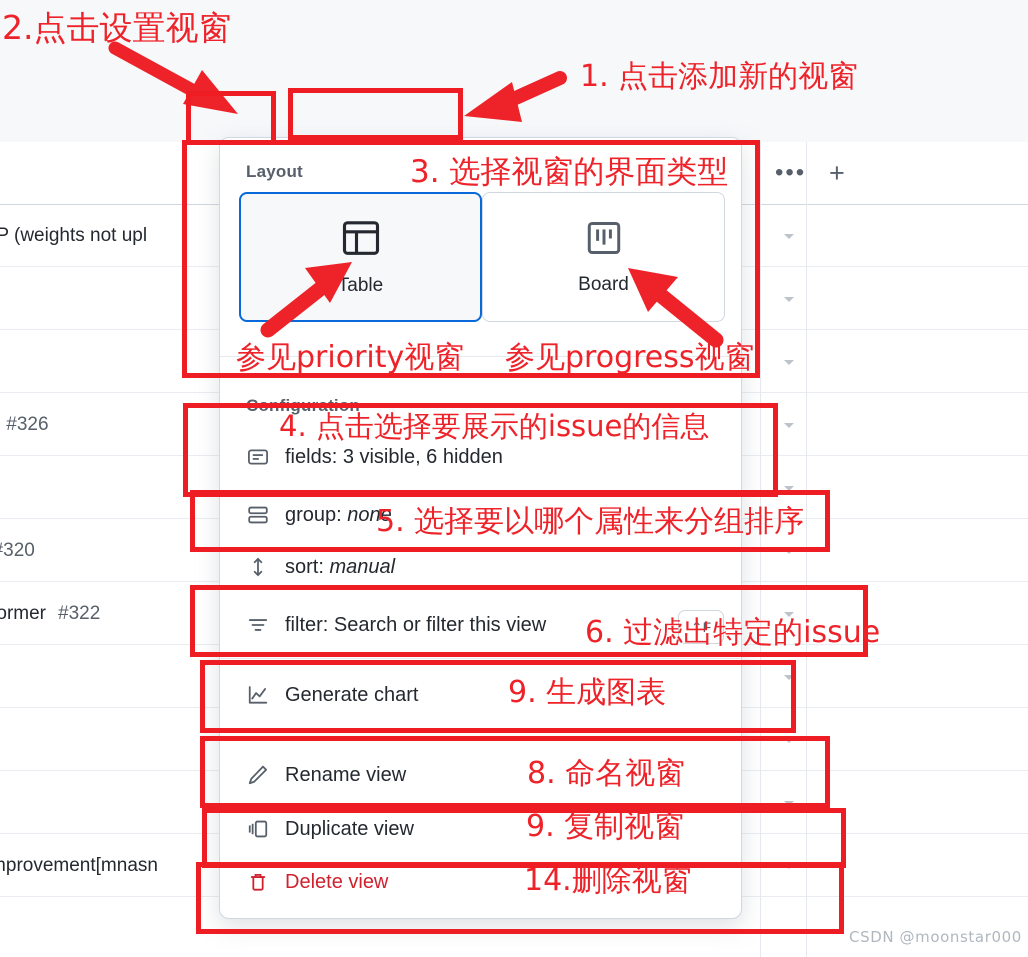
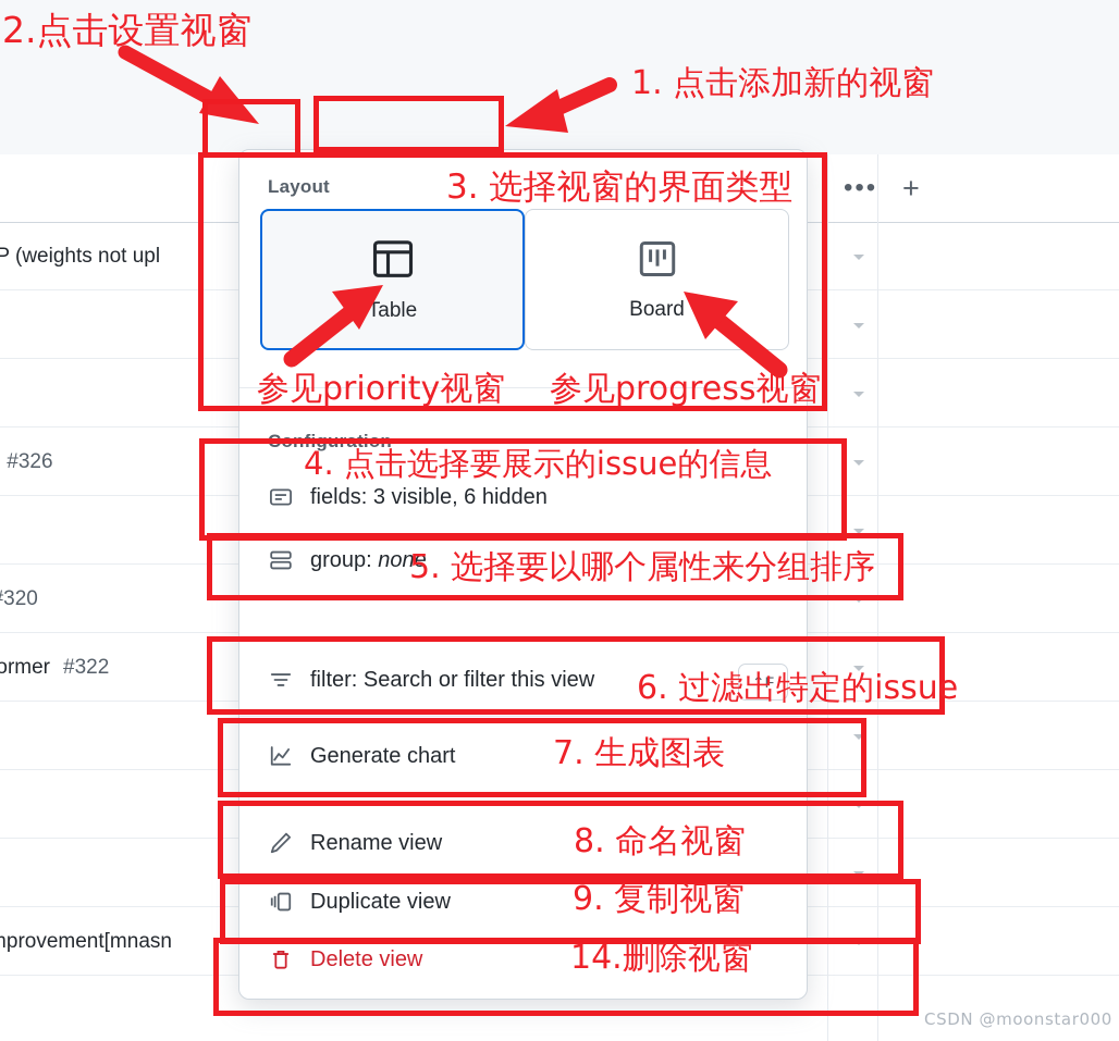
  •••
  +
  P (weights not upl
  #326
  320
  #322
  provement[mnasn
  CSDN @moonstar000
  Layout
  Table
  Board
  Configuration
  fields: 3 visible, 6 hidden
  group: none
- sort: manual
  filter: Search or filter this view
  ⌃F
  Generate chart
  Rename view
  Duplicate view
  Delete view
  2.点击设置视窗
  1. 点击添加新的视窗
  3. 选择视窗的界面类型
  参见priority视窗
  参见progress视窗
  4. 点击选择要展示的issue的信息
  5. 选择要以哪个属性来分组排序
  6. 过滤出特定的issue
- 9. 生成图表
+ 7. 生成图表
  8. 命名视窗
  9. 复制视窗
  14.删除视窗
